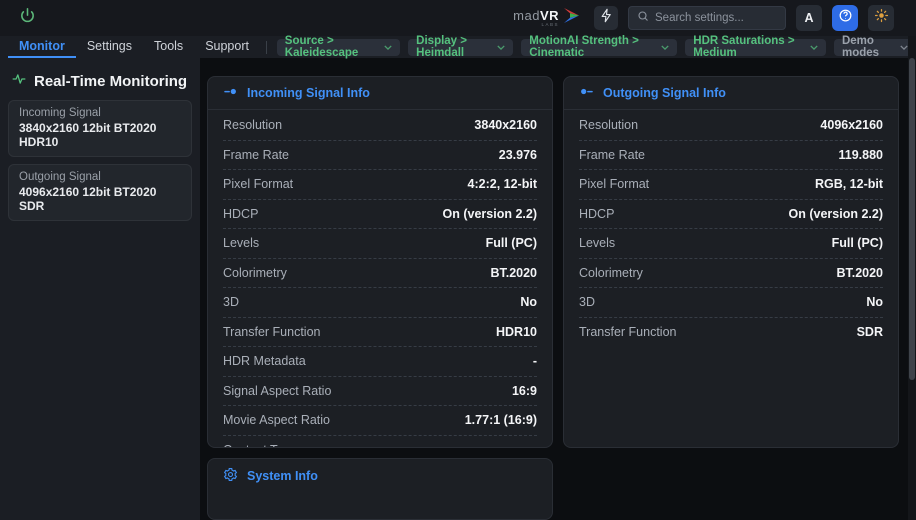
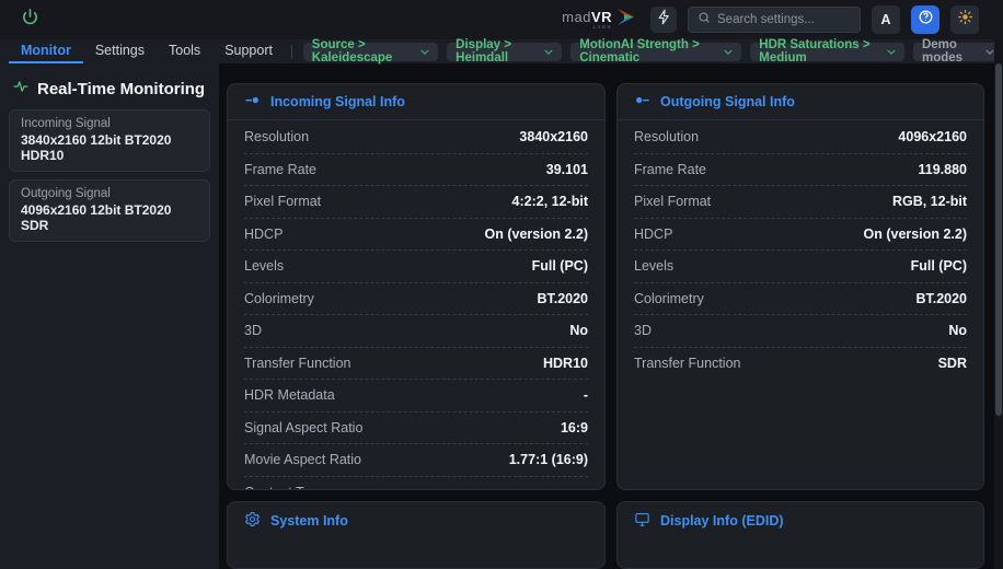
  mad
  VR
  Search settings...
  A
  Monitor
  Settings
  Tools
  Support
  Source > Kaleidescape
  Display > Heimdall
  MotionAI Strength > Cinematic
  HDR Saturations > Medium
  Demo modes
  Real-Time Monitoring
  Incoming Signal
  3840x2160 12bit BT2020 HDR10
  Outgoing Signal
  4096x2160 12bit BT2020 SDR
  Incoming Signal Info
  Resolution
  3840x2160
  Frame Rate
- 23.976
+ 39.101
  Pixel Format
  4:2:2, 12-bit
  HDCP
  On (version 2.2)
  Levels
  Full (PC)
  Colorimetry
  BT.2020
  3D
  No
  Transfer Function
  HDR10
  HDR Metadata
  -
  Signal Aspect Ratio
  16:9
  Movie Aspect Ratio
  1.77:1 (16:9)
  Outgoing Signal Info
  Resolution
  4096x2160
  Frame Rate
  119.880
  Pixel Format
  RGB, 12-bit
  HDCP
  On (version 2.2)
  Levels
  Full (PC)
  Colorimetry
  BT.2020
  3D
  No
  Transfer Function
  SDR
  System Info
+ Display Info (EDID)
